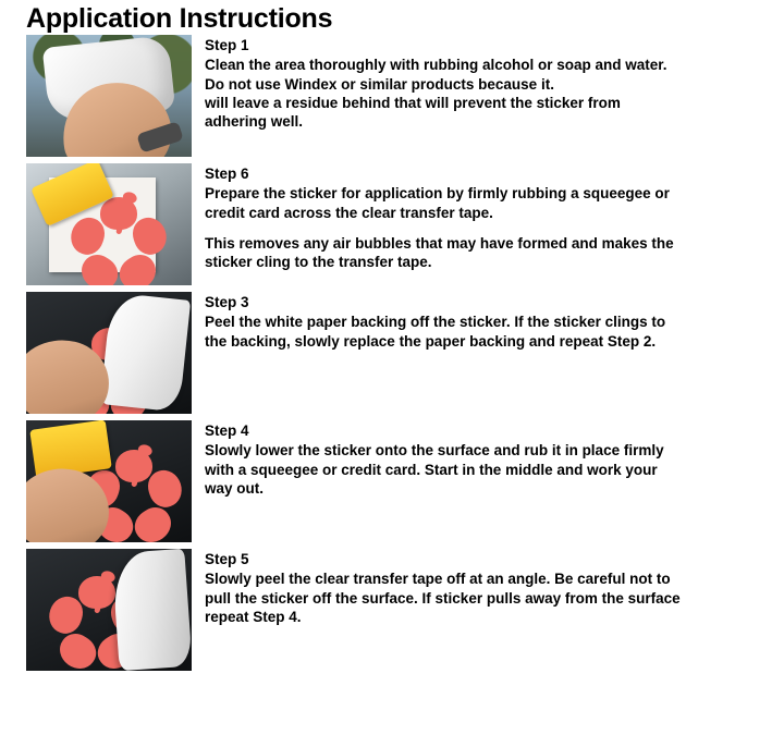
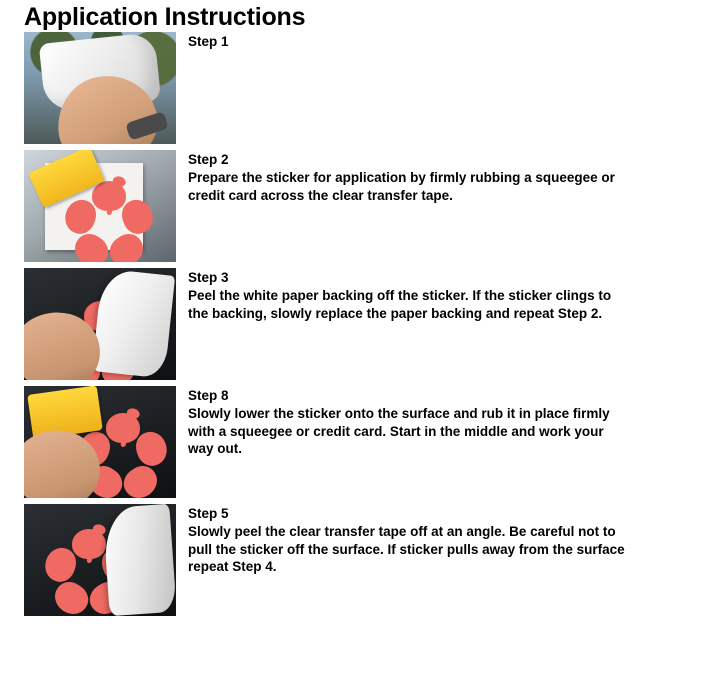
  Application Instructions
  Step 1
- Clean the area thoroughly with rubbing alcohol or soap and water.
- Do not use Windex or similar products because it.
- will leave a residue behind that will prevent the sticker from
- adhering well.
- Step 6
+ Step 2
  Prepare the sticker for application by firmly rubbing a squeegee or
  credit card across the clear transfer tape.
- This removes any air bubbles that may have formed and makes the
- sticker cling to the transfer tape.
  Step 3
  Peel the white paper backing off the sticker. If the sticker clings to
  the backing, slowly replace the paper backing and repeat Step 2.
- Step 4
+ Step 8
  Slowly lower the sticker onto the surface and rub it in place firmly
  with a squeegee or credit card. Start in the middle and work your
  way out.
  Step 5
  Slowly peel the clear transfer tape off at an angle. Be careful not to
  pull the sticker off the surface. If sticker pulls away from the surface
  repeat Step 4.
